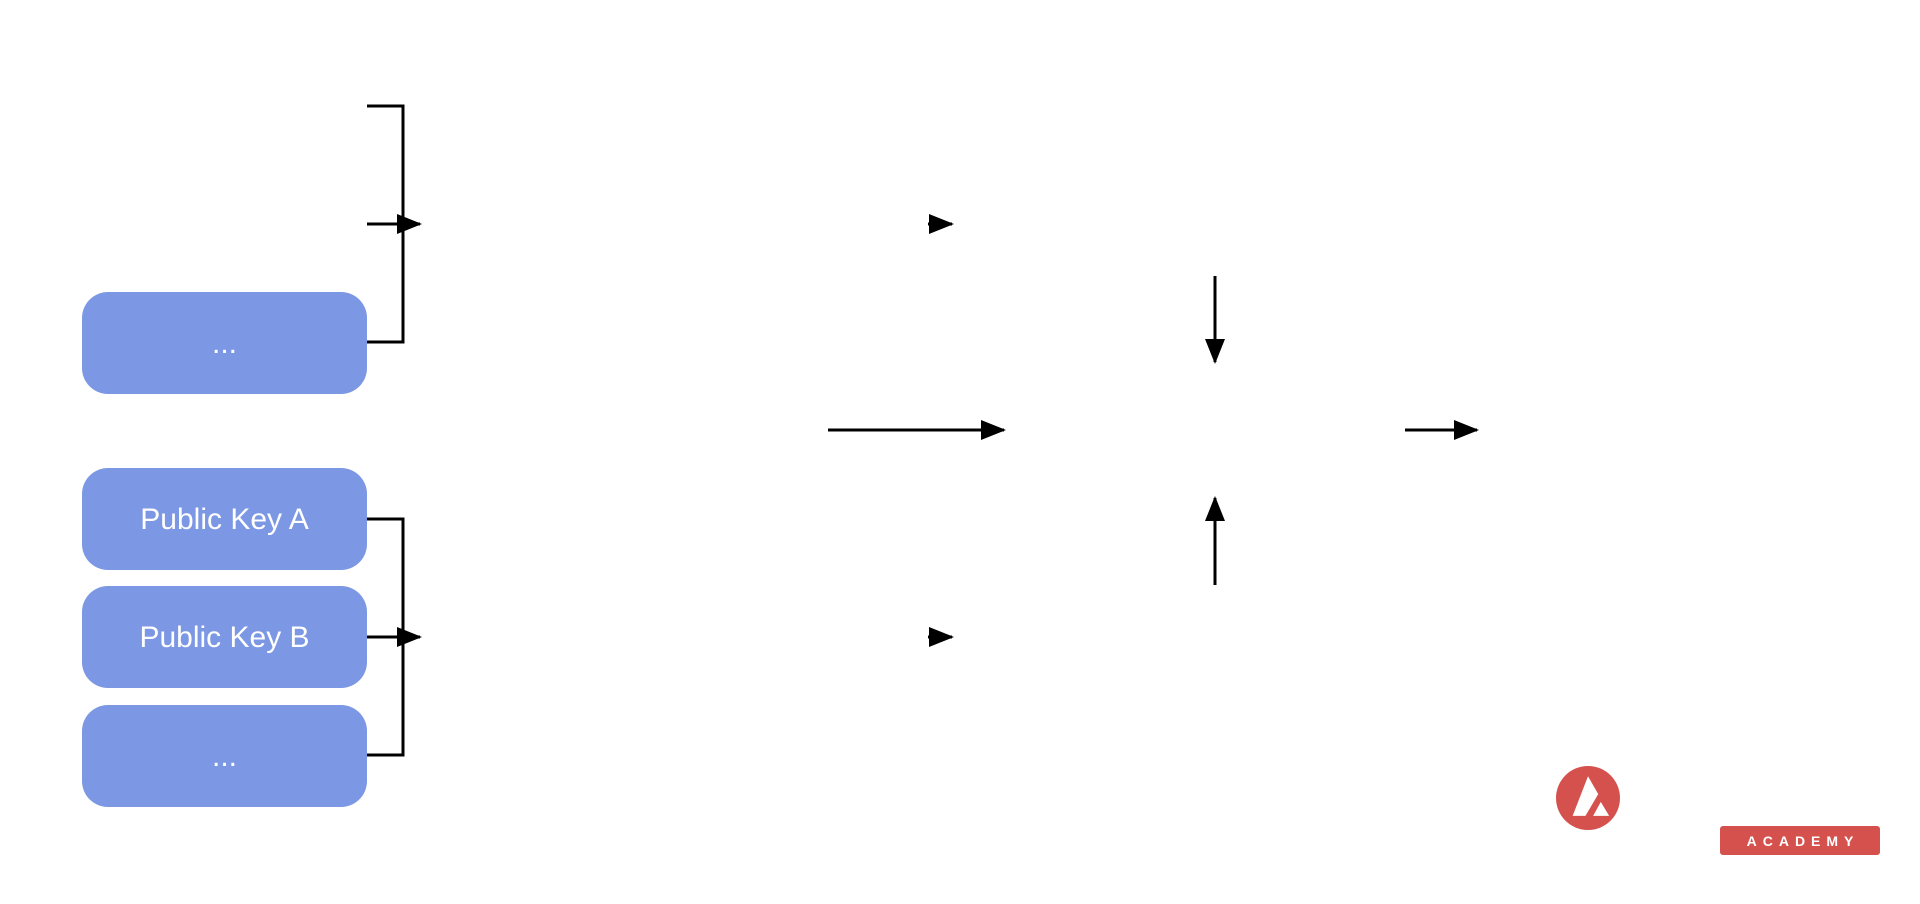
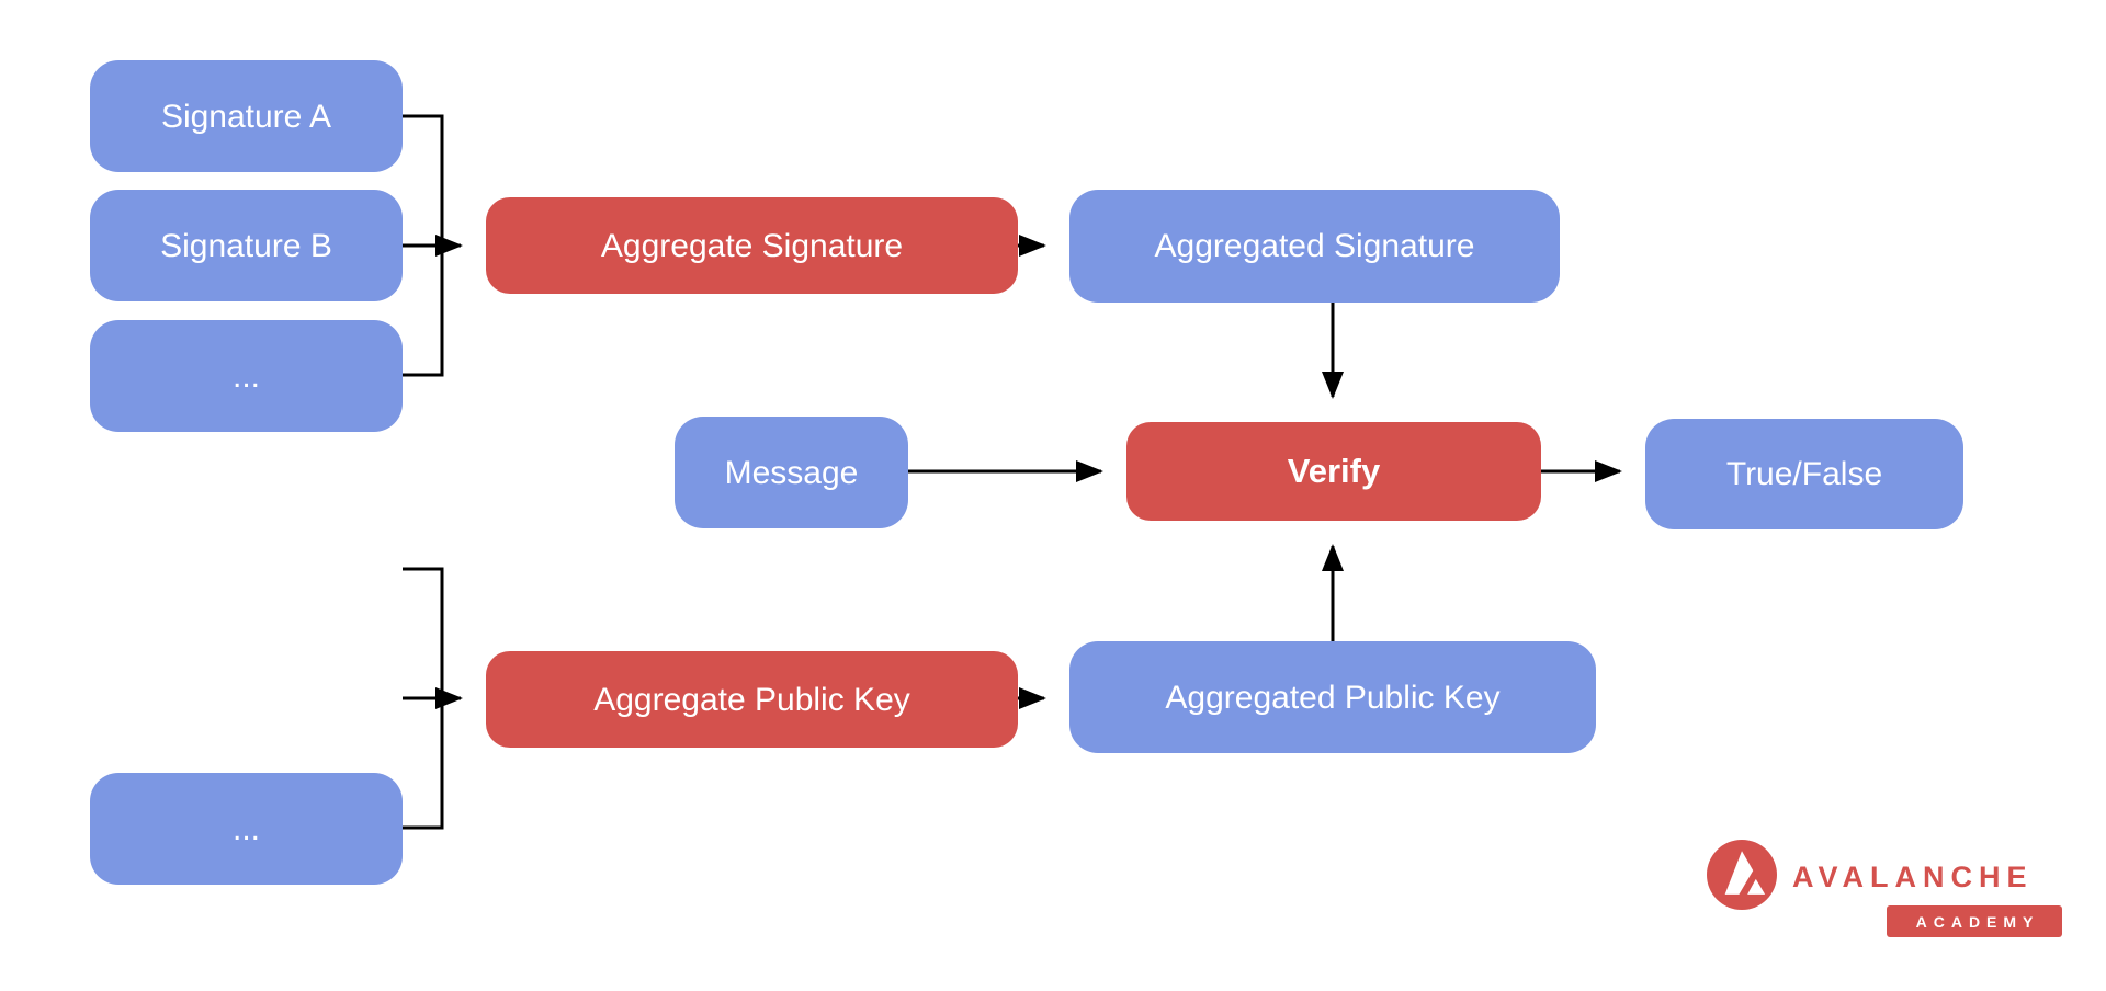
+ Signature A
+ Signature B
  ...
- Public Key A
- Public Key B
  ...
+ Aggregate Signature
+ Aggregated Signature
+ Aggregate Public Key
+ Aggregated Public Key
+ Message
+ Verify
+ True/False
+ AVALANCHE
  ACADEMY
